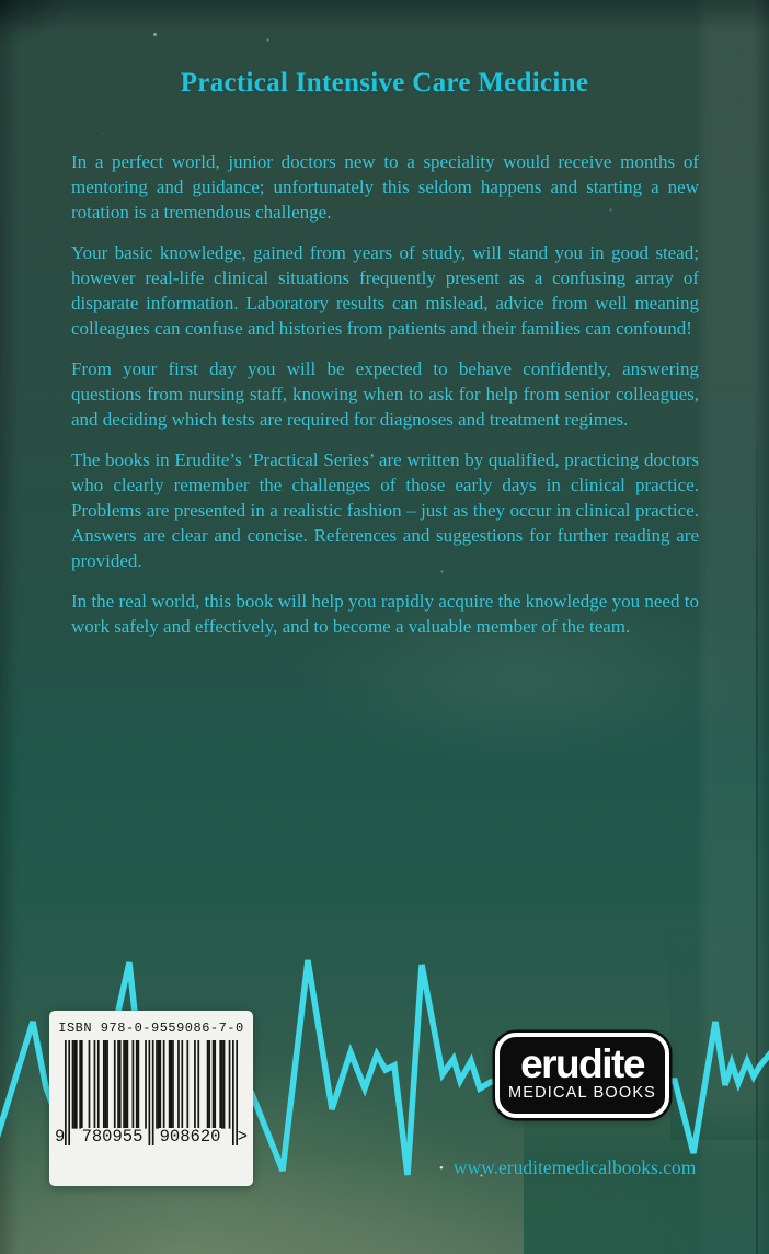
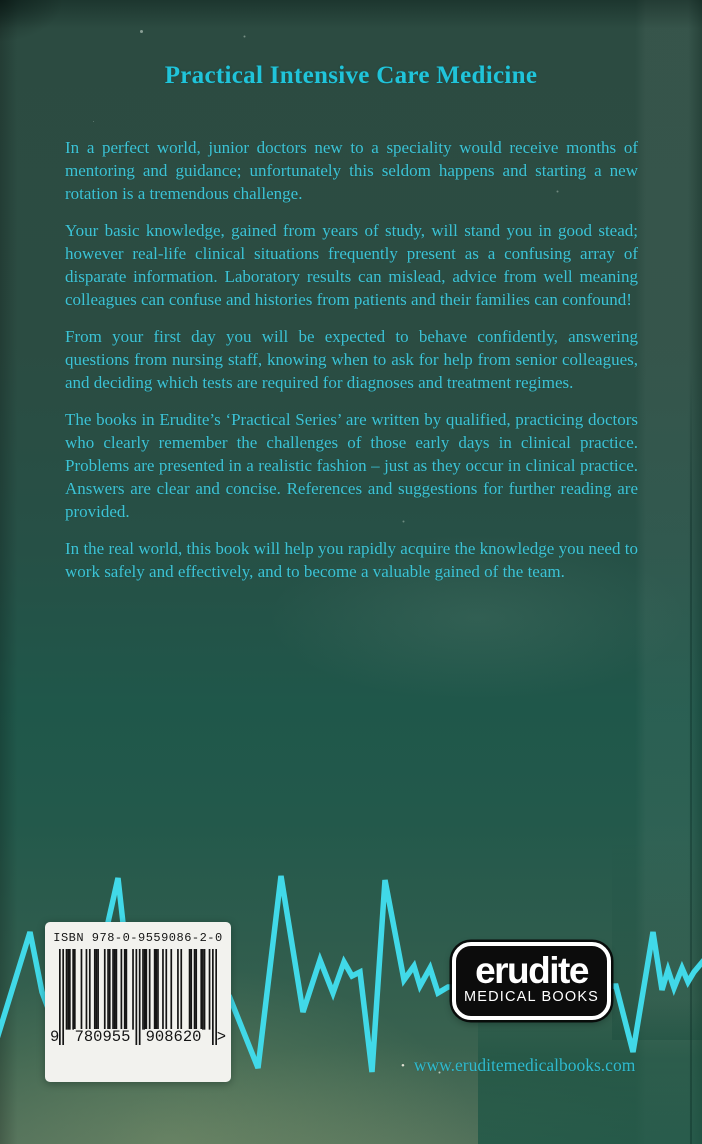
  Practical Intensive Care Medicine
  In a perfect world, junior doctors new to a speciality would receive months of mentoring and guidance; unfortunately this seldom happens and starting a new rotation is a tremendous challenge.
  Your basic knowledge, gained from years of study, will stand you in good stead; however real-life clinical situations frequently present as a confusing array of disparate information. Laboratory results can mislead, advice from well meaning colleagues can confuse and histories from patients and their families can confound!
  From your first day you will be expected to behave confidently, answering questions from nursing staff, knowing when to ask for help from senior colleagues, and deciding which tests are required for diagnoses and treatment regimes.
  The books in Erudite’s ‘Practical Series’ are written by qualified, practicing doctors who clearly remember the challenges of those early days in clinical practice. Problems are presented in a realistic fashion – just as they occur in clinical practice. Answers are clear and concise. References and suggestions for further reading are provided.
- In the real world, this book will help you rapidly acquire the knowledge you need to work safely and effectively, and to become a valuable member of the team.
+ In the real world, this book will help you rapidly acquire the knowledge you need to work safely and effectively, and to become a valuable gained of the team.
- ISBN 978-0-9559086-7-0
+ ISBN 978-0-9559086-2-0
  9
  780955
  908620
  >
  erudite
  MEDICAL BOOKS
  •
  www.eruditemedicalbooks.com
